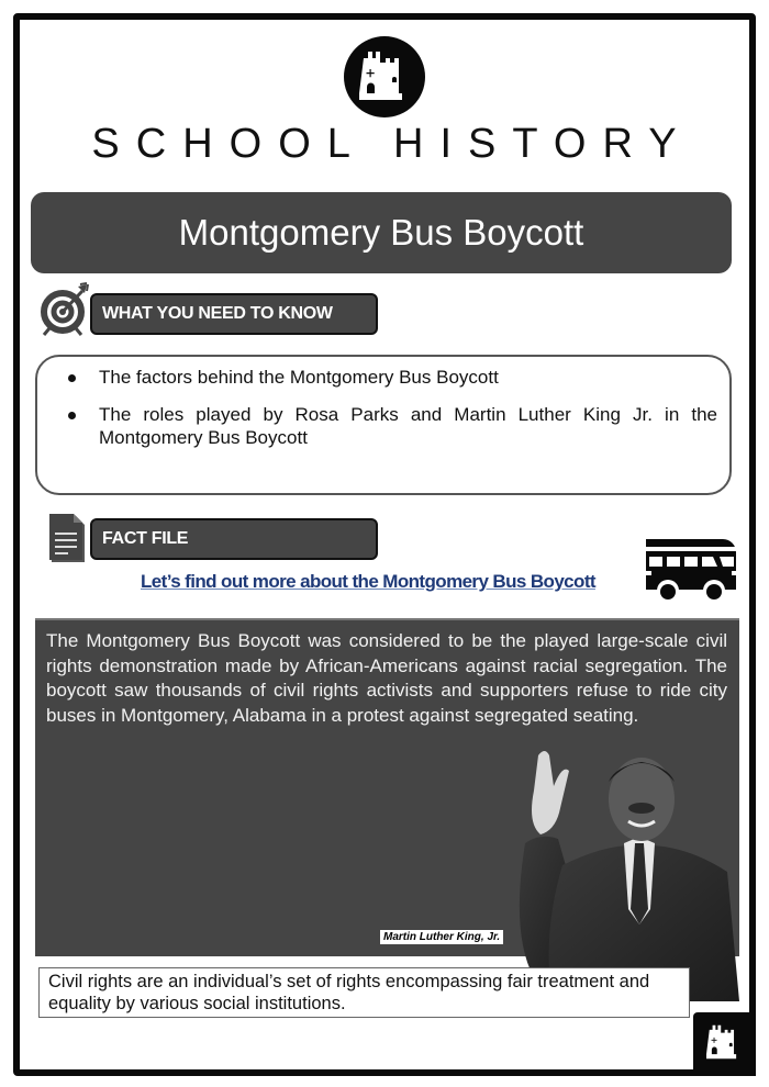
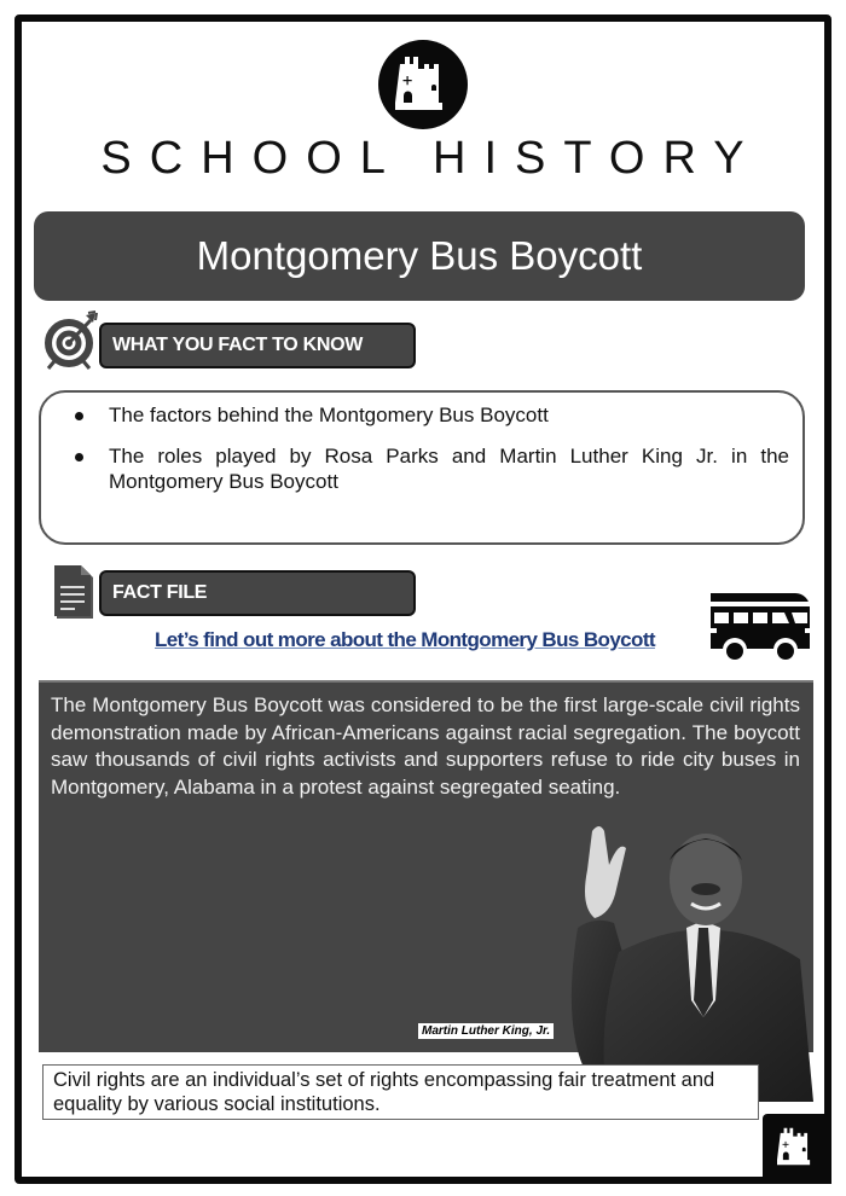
  SCHOOL HISTORY
  Montgomery Bus Boycott
- WHAT YOU NEED TO KNOW
+ WHAT YOU FACT TO KNOW
  The factors behind the Montgomery Bus Boycott
  The roles played by Rosa Parks and Martin Luther King Jr. in the Montgomery Bus Boycott
  FACT FILE
  Let’s find out more about the Montgomery Bus Boycott
- The Montgomery Bus Boycott was considered to be the played large-scale civil rights demonstration made by African-Americans against racial segregation. The boycott saw thousands of civil rights activists and supporters refuse to ride city buses in Montgomery, Alabama in a protest against segregated seating.
+ The Montgomery Bus Boycott was considered to be the first large-scale civil rights demonstration made by African-Americans against racial segregation. The boycott saw thousands of civil rights activists and supporters refuse to ride city buses in Montgomery, Alabama in a protest against segregated seating.
  Martin Luther King, Jr.
  Civil rights are an individual’s set of rights encompassing fair treatment and equality by various social institutions.
